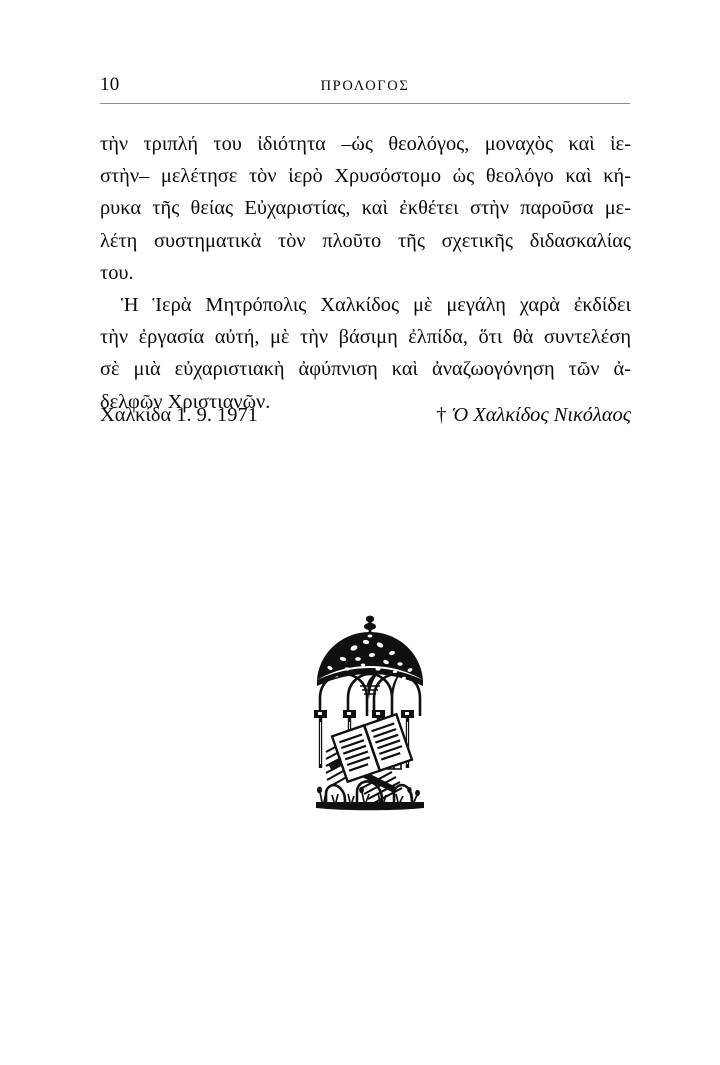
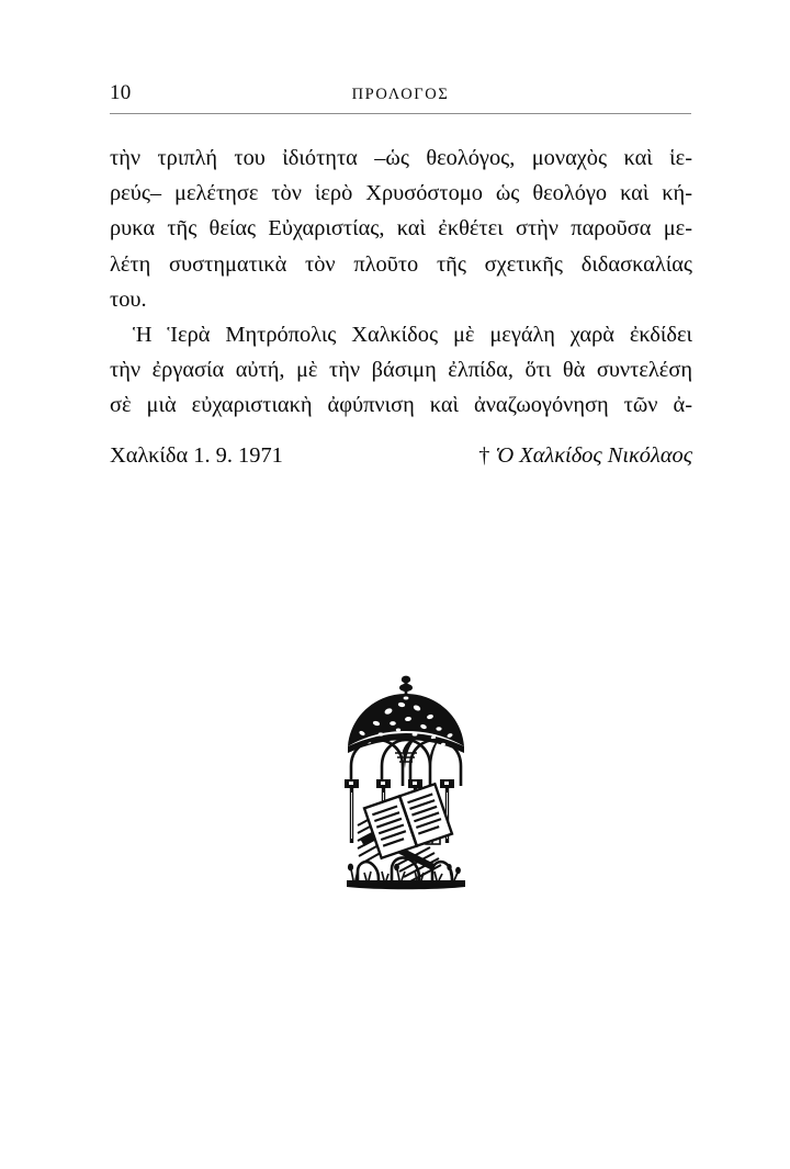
  10
  ΠΡΟΛΟΓΟΣ
  τὴν τριπλή του ἰδιότητα –ὡς θεολόγος, μοναχὸς καὶ ἱε-
- στὴν– μελέτησε τὸν ἱερὸ Χρυσόστομο ὡς θεολόγο καὶ κή-
+ ρεύς– μελέτησε τὸν ἱερὸ Χρυσόστομο ὡς θεολόγο καὶ κή-
  ρυκα τῆς θείας Εὐχαριστίας, καὶ ἐκθέτει στὴν παροῦσα με-
  λέτη συστηματικὰ τὸν πλοῦτο τῆς σχετικῆς διδασκαλίας
  του.
  Ἡ Ἱερὰ Μητρόπολις Χαλκίδος μὲ μεγάλη χαρὰ ἐκδίδει
  τὴν ἐργασία αὐτή, μὲ τὴν βάσιμη ἐλπίδα, ὅτι θὰ συντελέση
  σὲ μιὰ εὐχαριστιακὴ ἀφύπνιση καὶ ἀναζωογόνηση τῶν ἀ-
- δελφῶν Χριστιανῶν.
  Χαλκίδα 1. 9. 1971
  † Ὁ Χαλκίδος Νικόλαος
